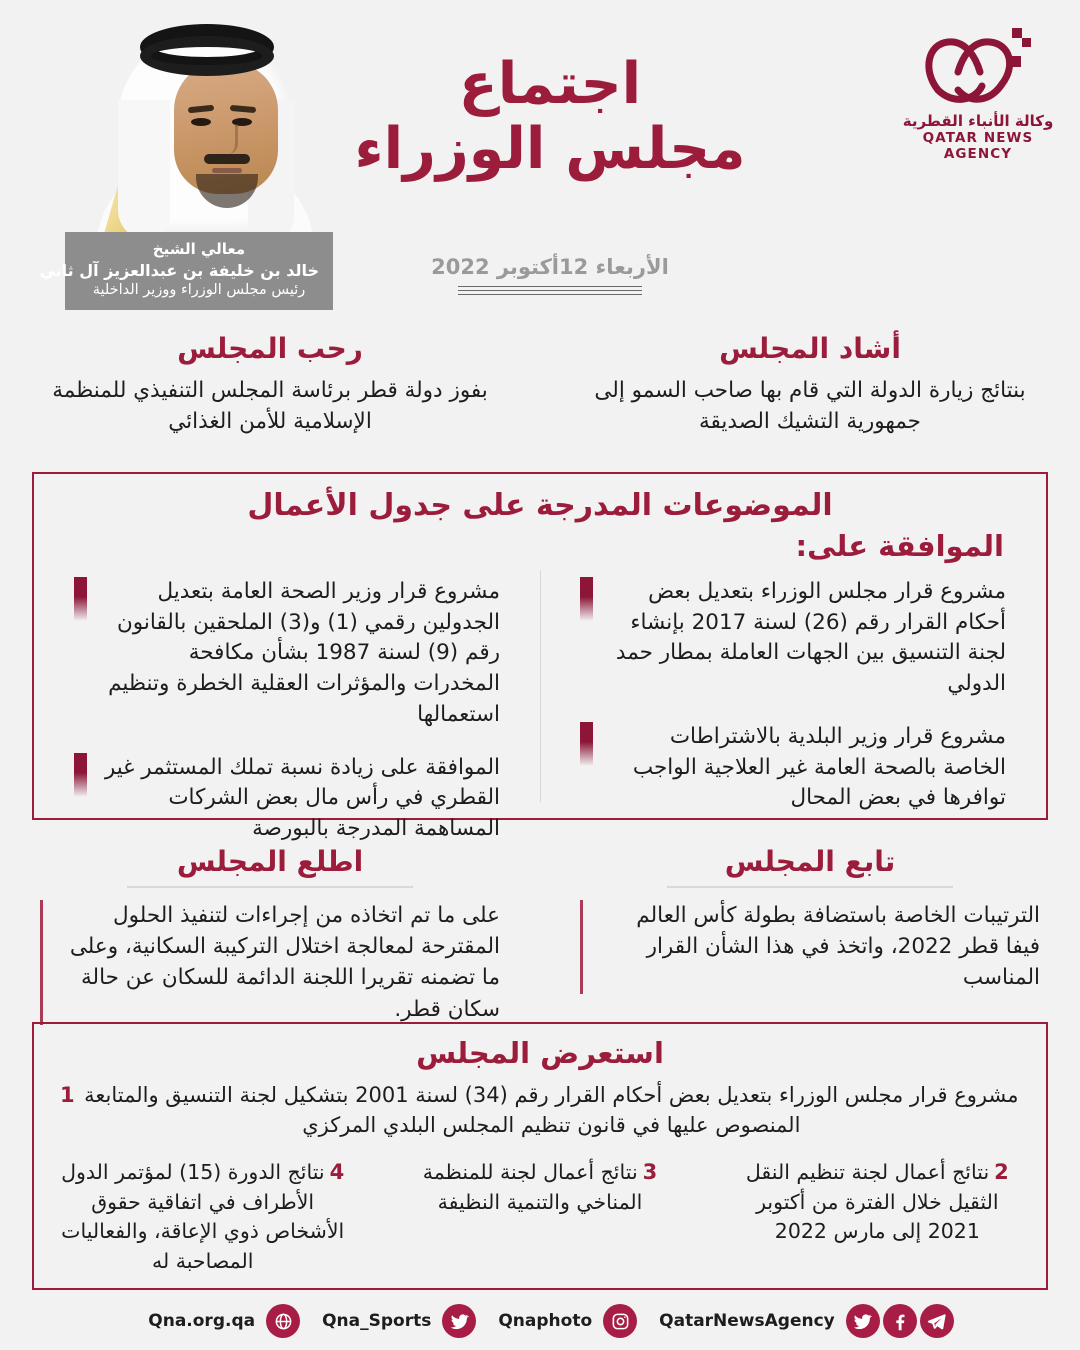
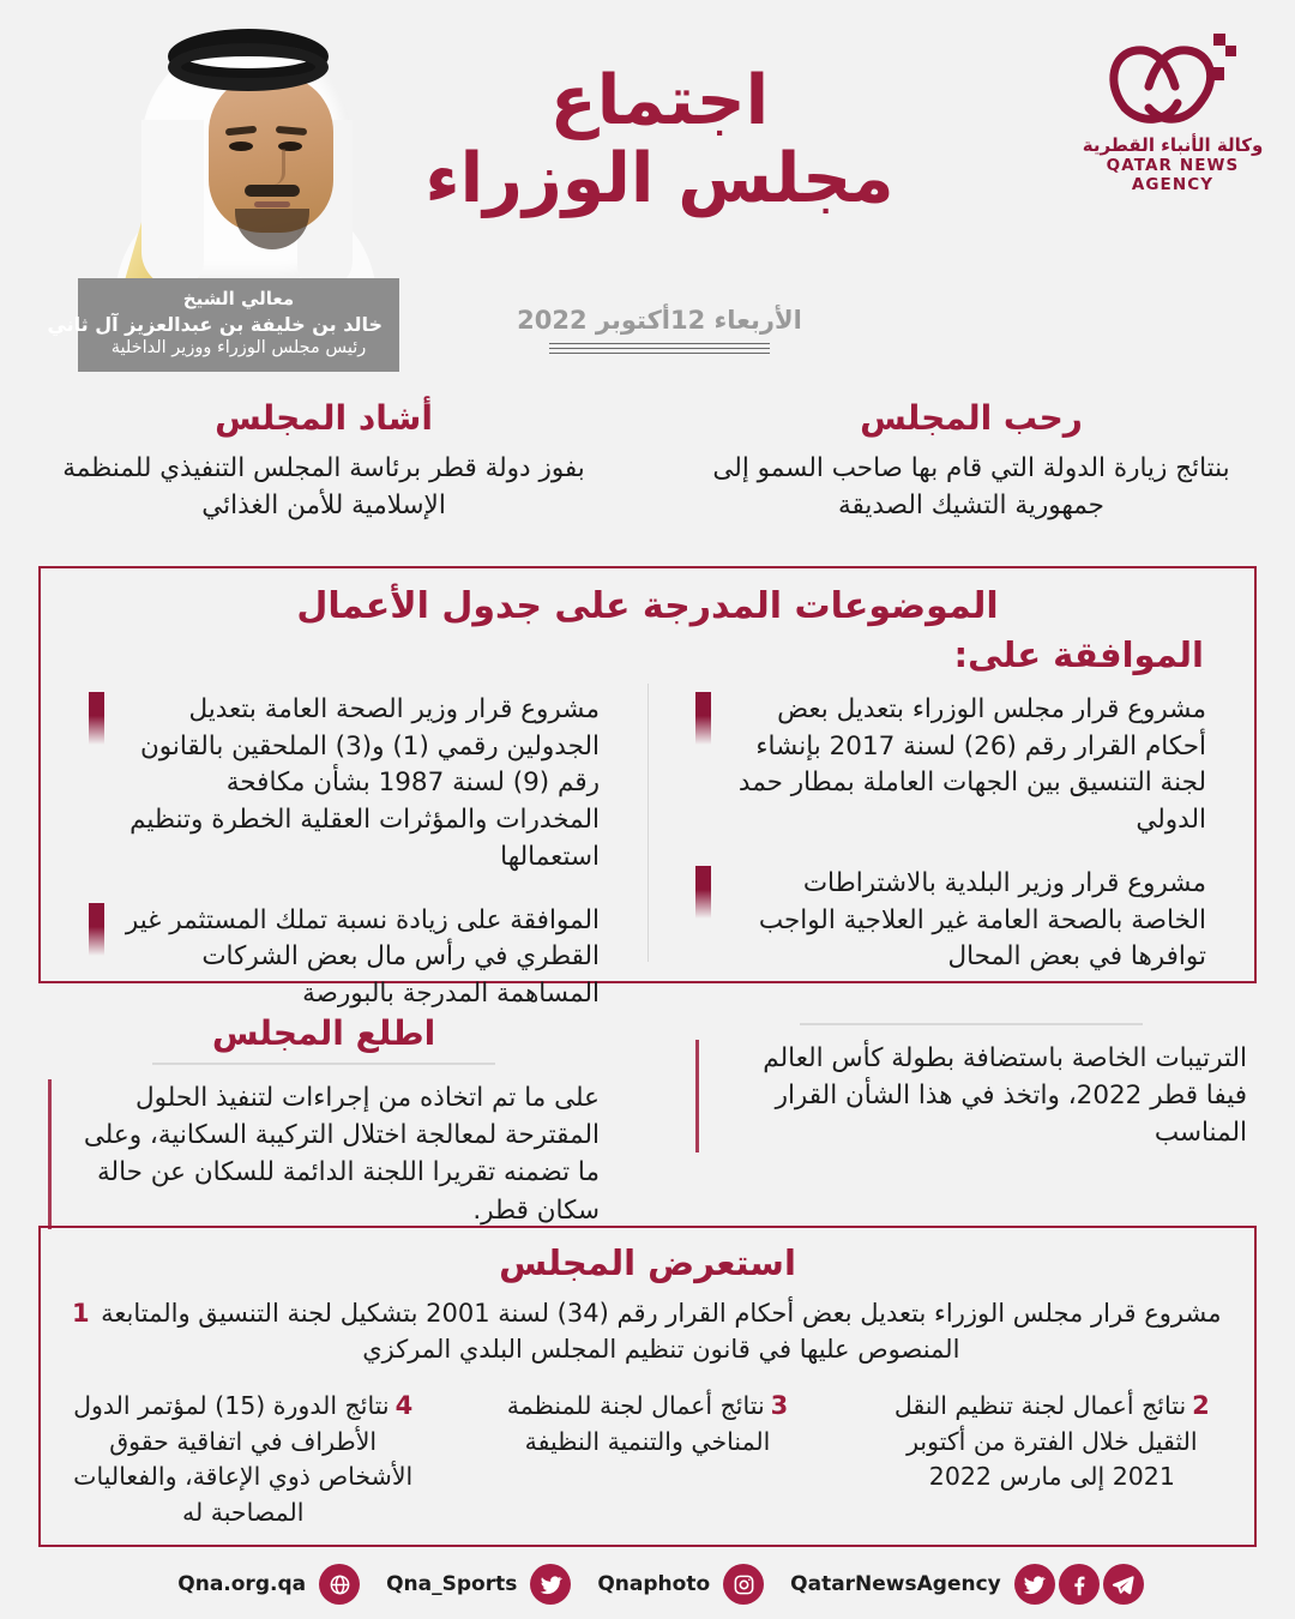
  معالي الشيخ
  خالد بن خليفة بن عبدالعزيز آل ثا
  رئيس مجلس الوزراء ووزير الداخلية
  وكالة الأنباء القطرية
  QATAR NEWS AGENCY
  اجتماع
  مجلس الوزراء
  الأربعاء 12أكتوبر 2022
- أشاد المجلس
+ رحب المجلس
  بنتائج زيارة الدولة التي قام بها صاحب السمو إلى جمهورية التشيك الصديقة
- رحب المجلس
+ أشاد المجلس
  بفوز دولة قطر برئاسة المجلس التنفيذي للمنظمة الإسلامية للأمن الغذائي
  الموضوعات المدرجة على جدول الأعمال
  الموافقة على:
  مشروع قرار مجلس الوزراء بتعديل بعض أحكام القرار رقم (26) لسنة 2017 بإنشاء لجنة التنسيق بين الجهات العاملة بمطار حمد الدولي
  مشروع قرار وزير البلدية بالاشتراطات الخاصة بالصحة العامة غير العلاجية الواجب توافرها في بعض المحال
  مشروع قرار وزير الصحة العامة بتعديل الجدولين رقمي (1) و(3) الملحقين بالقانون رقم (9) لسنة 1987 بشأن مكافحة المخدرات والمؤثرات العقلية الخطرة وتنظيم استعمالها
  الموافقة على زيادة نسبة تملك المستثمر غير القطري في رأس مال بعض الشركات المساهمة المدرجة بالبورصة
- تابع المجلس
  الترتيبات الخاصة باستضافة بطولة كأس العالم فيفا قطر 2022، واتخذ في هذا الشأن القرار المناسب
  اطلع المجلس
  على ما تم اتخاذه من إجراءات لتنفيذ الحلول المقترحة لمعالجة اختلال التركيبة السكانية، وعلى ما تضمنه تقريرا اللجنة الدائمة للسكان عن حالة سكان قطر.
  استعرض المجلس
  مشروع قرار مجلس الوزراء بتعديل بعض أحكام القرار رقم (34) لسنة 2001 بتشكيل لجنة التنسيق والمتابعة المنصوص عليها في قانون تنظيم المجلس البلدي المركزي
  1
  2نتائج أعمال لجنة تنظيم النقل الثقيل خلال الفترة من أكتوبر 2021 إلى مارس 2022
  3نتائج أعمال لجنة للمنظمة المناخي والتنمية النظيفة
  4نتائج الدورة (15) لمؤتمر الدول الأطراف في اتفاقية حقوق الأشخاص ذوي الإعاقة، والفعاليات المصاحبة له
  QatarNewsAgency
  Qnaphoto
  Qna_Sports
  Qna.org.qa
